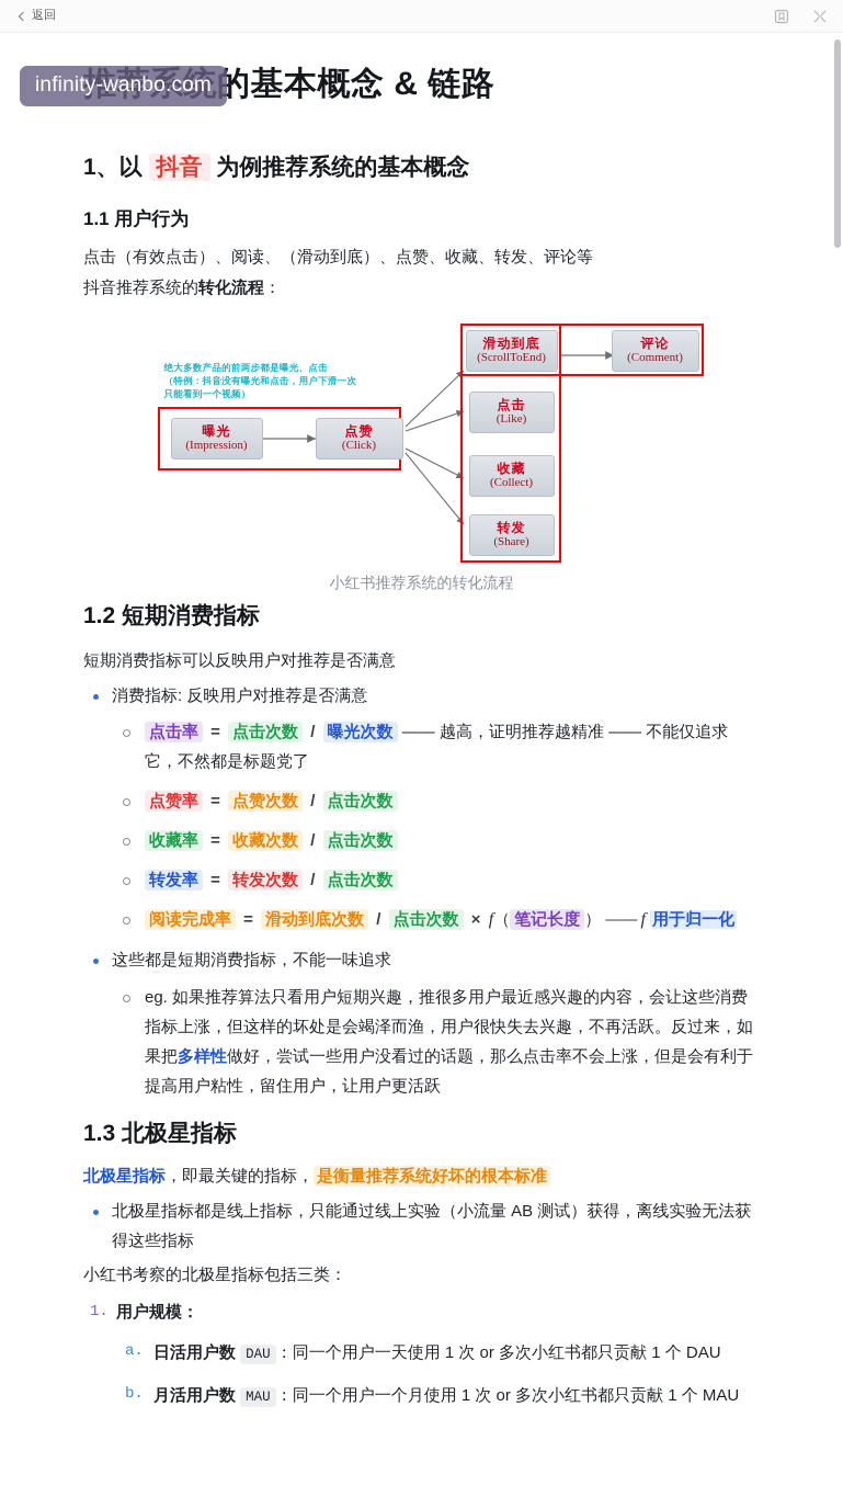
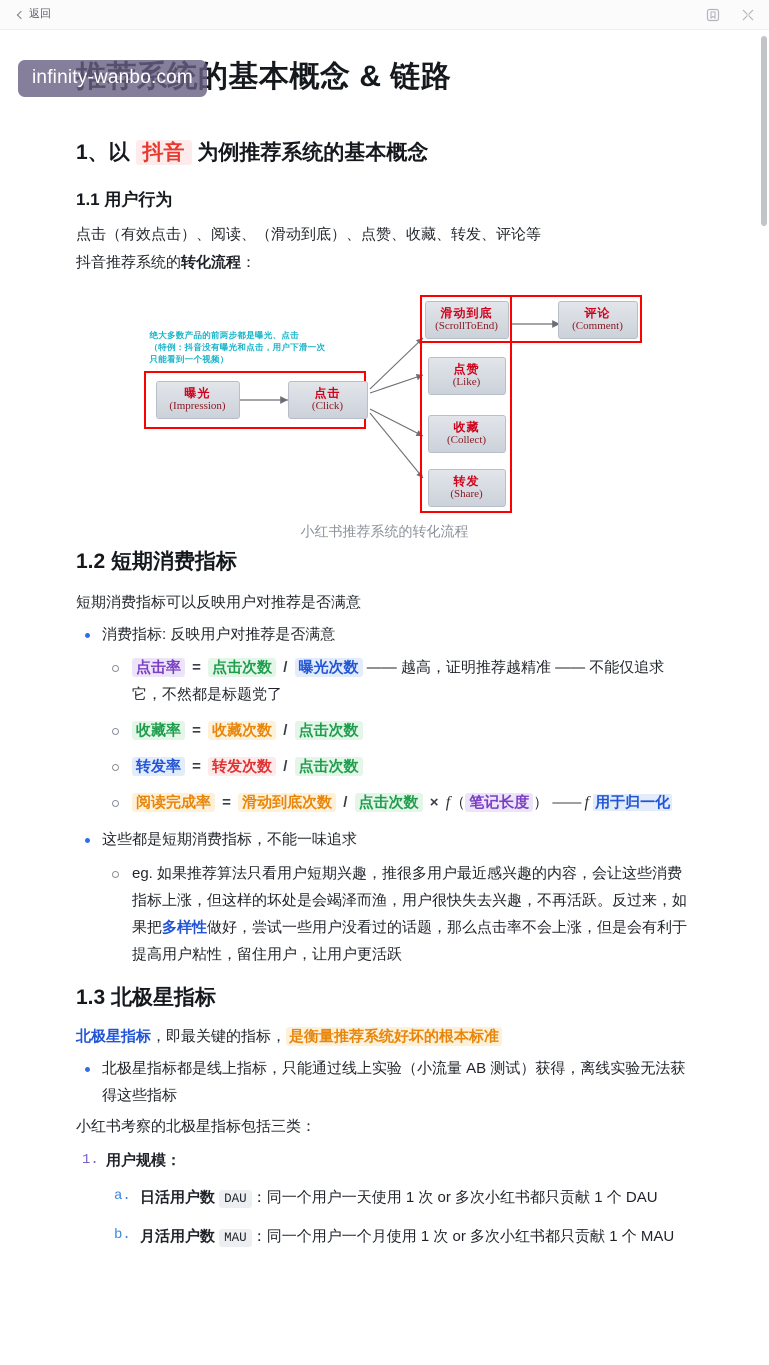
  返回
  infinity-wanbo.com
  推荐系统的基本概念 & 链路
  1、以 抖音 为例推荐系统的基本概念
  1.1 用户行为
  点击（有效点击）、阅读、（滑动到底）、点赞、收藏、转发、评论等
  抖音推荐系统的转化流程：
  绝大多数产品的前两步都是曝光、点击
  （特例：抖音没有曝光和点击，用户下滑一次
  只能看到一个视频）
  曝光
  (Impression)
- 点赞
+ 点击
  (Click)
  滑动到底
  (ScrollToEnd)
  评论
  (Comment)
- 点击
+ 点赞
  (Like)
  收藏
  (Collect)
  转发
  (Share)
  小红书推荐系统的转化流程
  1.2 短期消费指标
  短期消费指标可以反映用户对推荐是否满意
  消费指标: 反映用户对推荐是否满意
  点击率 = 点击次数 / 曝光次数 —— 越高，证明推荐越精准 —— 不能仅追求它，不然都是标题党了
- 点赞率 = 点赞次数 / 点击次数
  收藏率 = 收藏次数 / 点击次数
  转发率 = 转发次数 / 点击次数
  阅读完成率 = 滑动到底次数 / 点击次数 × f（ 笔记长度 ） —— f 用于归一化
  这些都是短期消费指标，不能一味追求
  eg. 如果推荐算法只看用户短期兴趣，推很多用户最近感兴趣的内容，会让这些消费指标上涨，但这样的坏处是会竭泽而渔，用户很快失去兴趣，不再活跃。反过来，如果把多样性做好，尝试一些用户没看过的话题，那么点击率不会上涨，但是会有利于提高用户粘性，留住用户，让用户更活跃
  1.3 北极星指标
  北极星指标，即最关键的指标， 是衡量推荐系统好坏的根本标准
  北极星指标都是线上指标，只能通过线上实验（小流量 AB 测试）获得，离线实验无法获得这些指标
  小红书考察的北极星指标包括三类：
  用户规模：
  日活用户数 DAU ：同一个用户一天使用 1 次 or 多次小红书都只贡献 1 个 DAU
  月活用户数 MAU ：同一个用户一个月使用 1 次 or 多次小红书都只贡献 1 个 MAU
